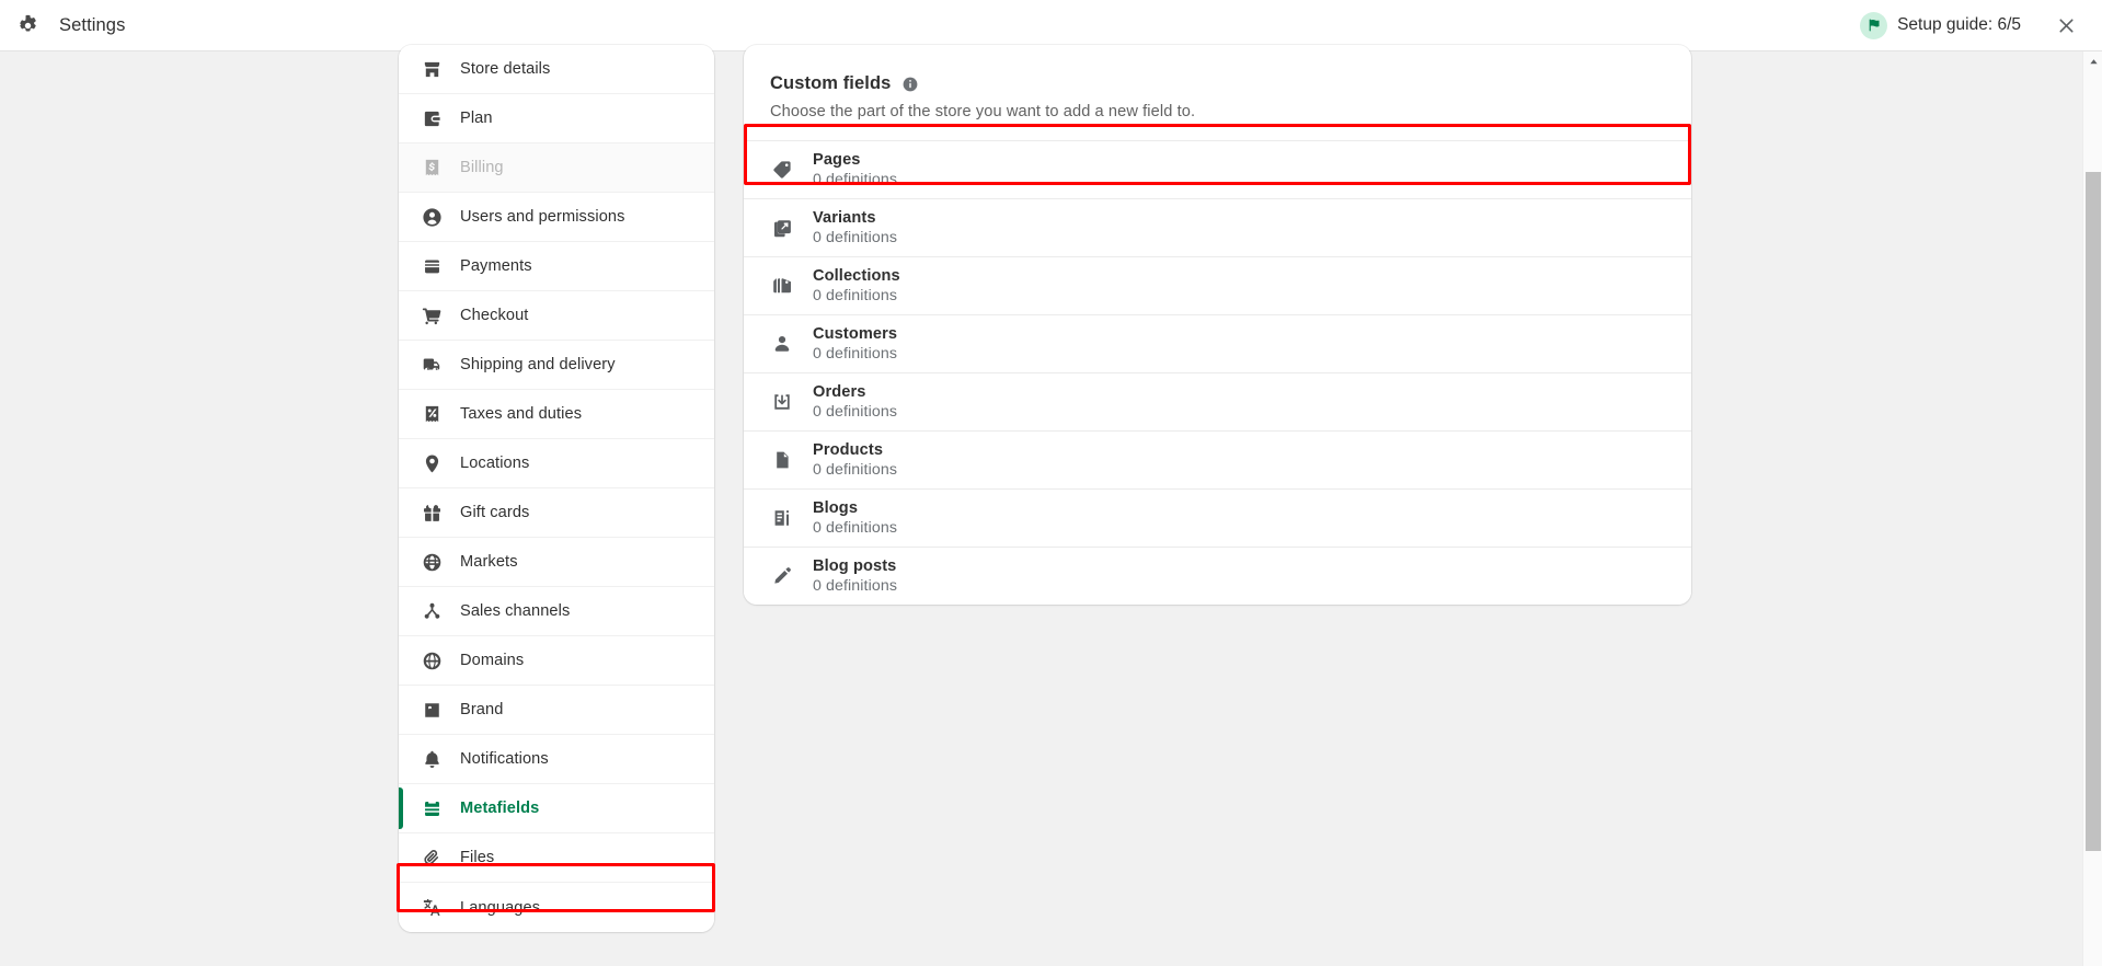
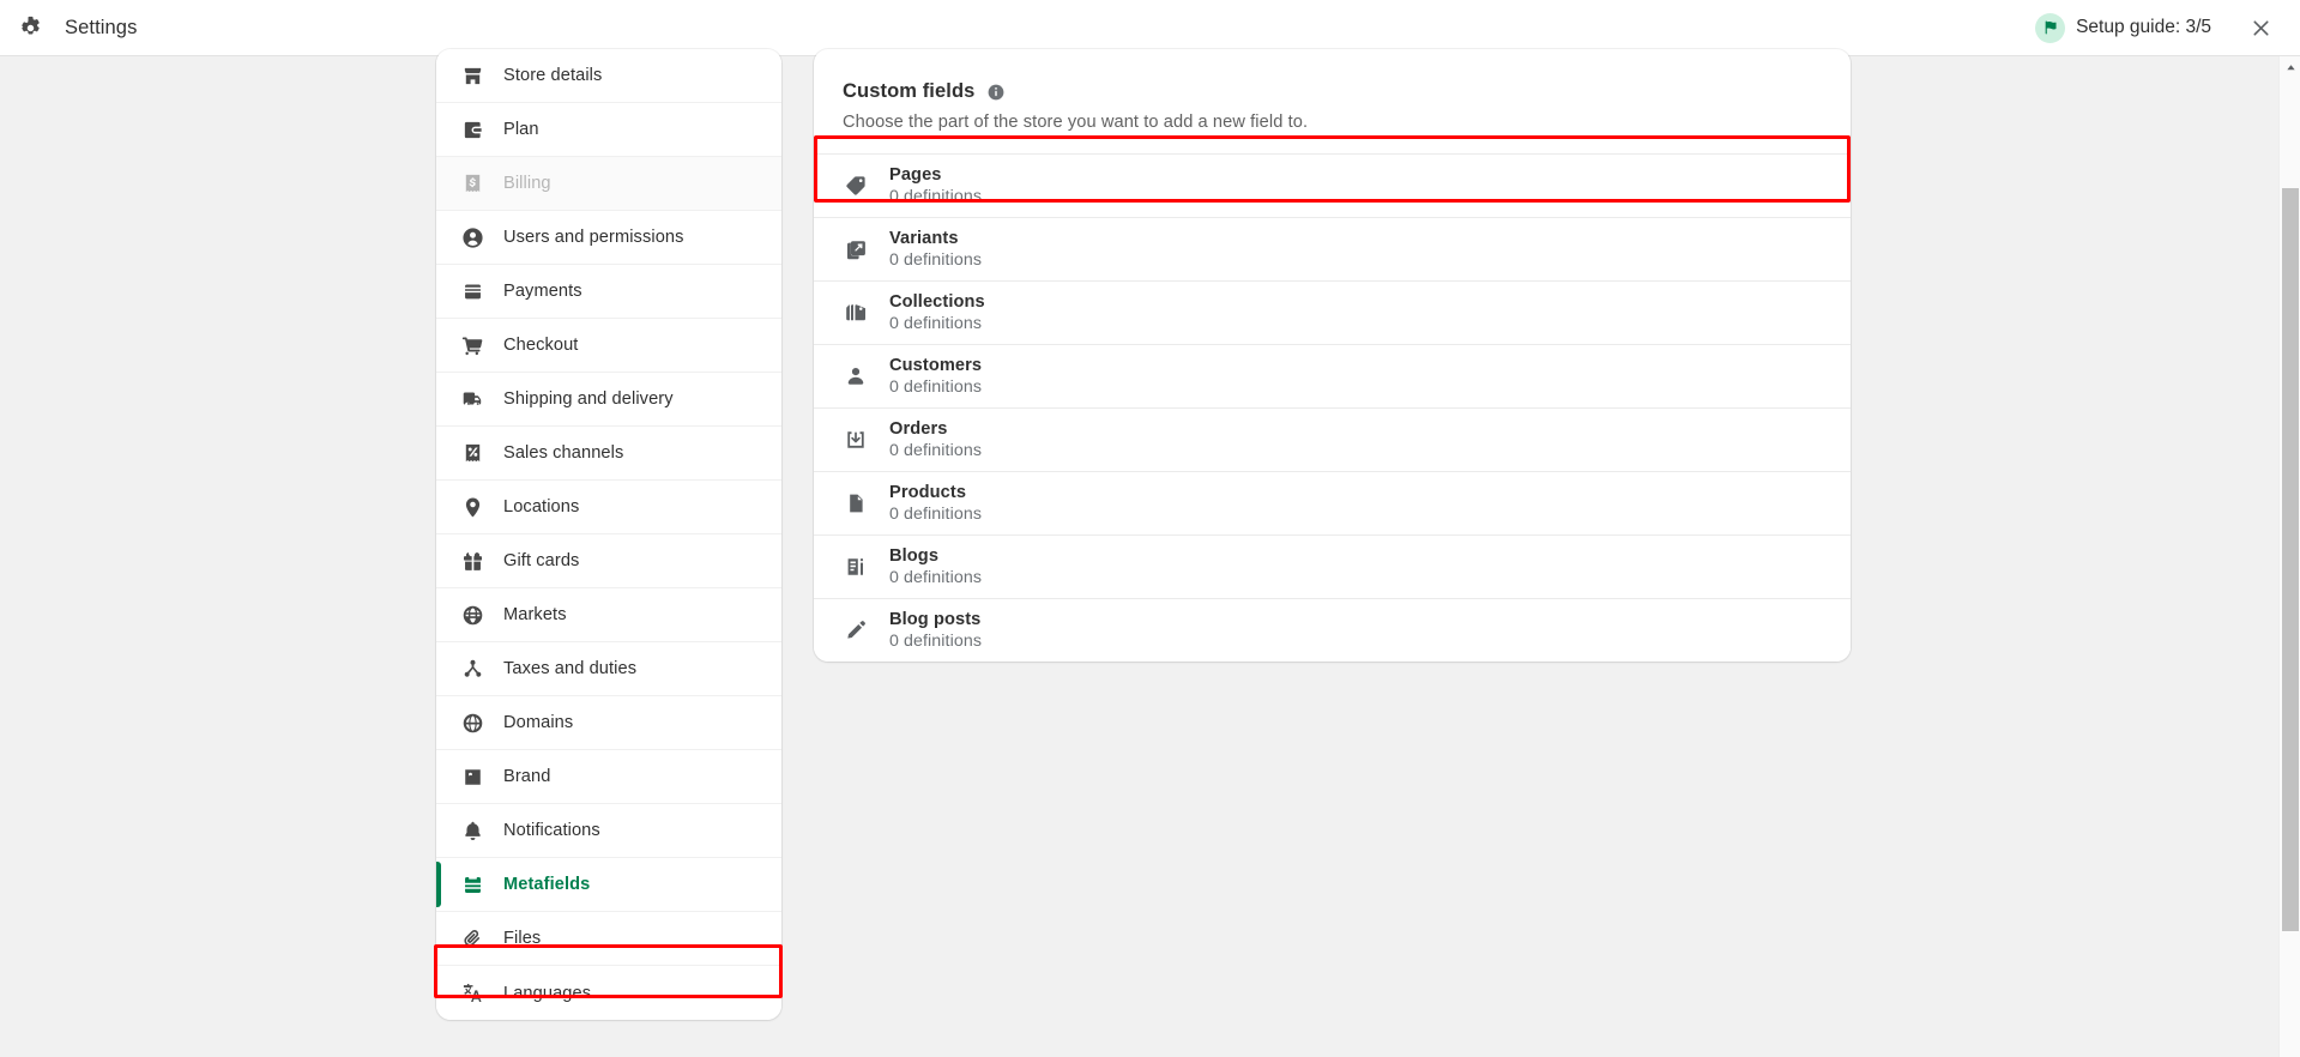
  Settings
- Setup guide: 6/5
+ Setup guide: 3/5
  Store details
  Plan
  Billing
  Users and permissions
  Payments
  Checkout
  Shipping and delivery
- Taxes and duties
+ Sales channels
  Locations
  Gift cards
  Markets
- Sales channels
+ Taxes and duties
  Domains
  Brand
  Notifications
  Metafields
  Files
  Languages
  Custom fields
  Choose the part of the store you want to add a new field to.
  Pages
  0 definitions
  Variants
  0 definitions
  Collections
  0 definitions
  Customers
  0 definitions
  Orders
  0 definitions
  Products
  0 definitions
  Blogs
  0 definitions
  Blog posts
  0 definitions
